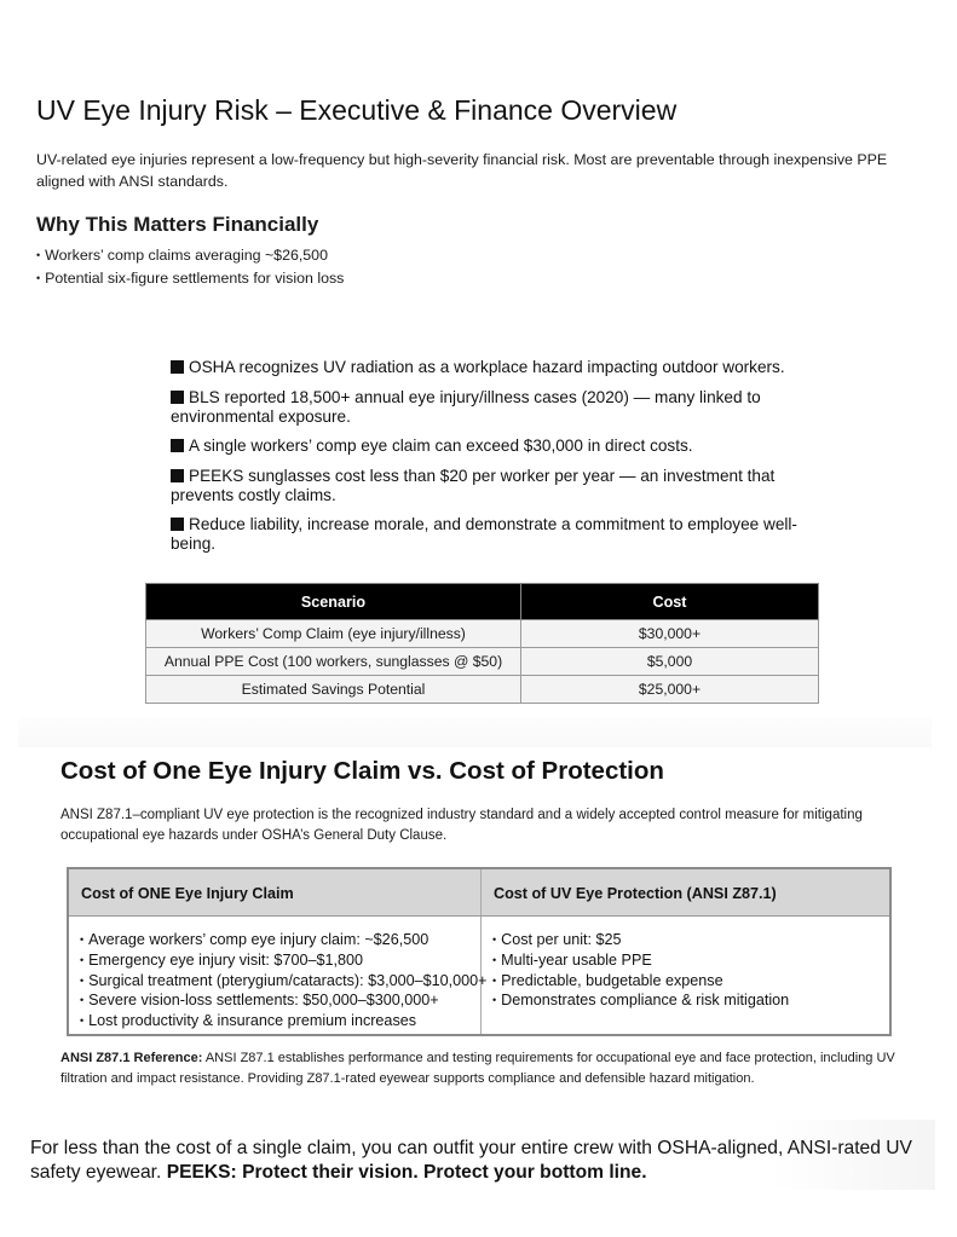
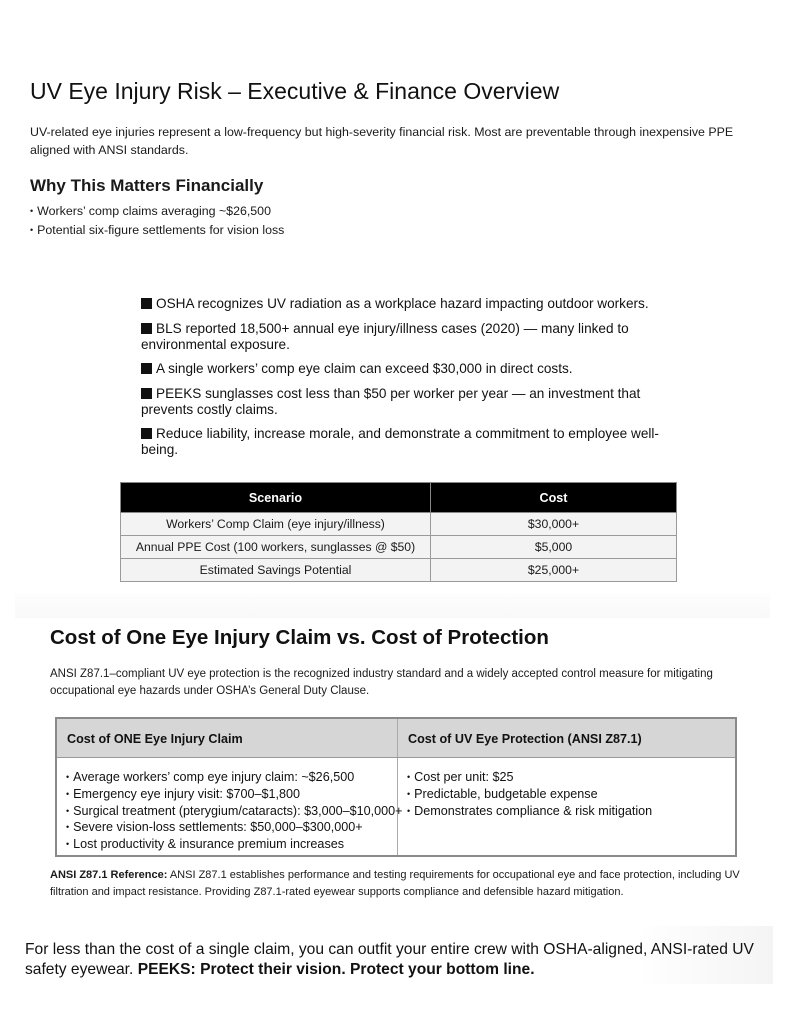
  UV Eye Injury Risk – Executive & Finance Overview
  UV-related eye injuries represent a low-frequency but high-severity financial risk. Most are preventable through inexpensive PPE aligned with ANSI standards.
  Why This Matters Financially
  Workers’ comp claims averaging ~$26,500
  Potential six-figure settlements for vision loss
  OSHA recognizes UV radiation as a workplace hazard impacting outdoor workers.
  BLS reported 18,500+ annual eye injury/illness cases (2020) — many linked to environmental exposure.
  A single workers’ comp eye claim can exceed $30,000 in direct costs.
- PEEKS sunglasses cost less than $20 per worker per year — an investment that prevents costly claims.
+ PEEKS sunglasses cost less than $50 per worker per year — an investment that prevents costly claims.
  Reduce liability, increase morale, and demonstrate a commitment to employee well-being.
  Scenario	Cost
  Workers’ Comp Claim (eye injury/illness)	$30,000+
  Annual PPE Cost (100 workers, sunglasses @ $50)	$5,000
  Estimated Savings Potential	$25,000+
  Cost of One Eye Injury Claim vs. Cost of Protection
  ANSI Z87.1–compliant UV eye protection is the recognized industry standard and a widely accepted control measure for mitigating occupational eye hazards under OSHA’s General Duty Clause.
  Cost of ONE Eye Injury Claim
  Cost of UV Eye Protection (ANSI Z87.1)
  Average workers’ comp eye injury claim: ~$26,500
  Emergency eye injury visit: $700–$1,800
  Surgical treatment (pterygium/cataracts): $3,000–$10,000+
  Severe vision-loss settlements: $50,000–$300,000+
  Lost productivity & insurance premium increases
  Cost per unit: $25
- Multi-year usable PPE
  Predictable, budgetable expense
  Demonstrates compliance & risk mitigation
  ANSI Z87.1 Reference: ANSI Z87.1 establishes performance and testing requirements for occupational eye and face protection, including UV filtration and impact resistance. Providing Z87.1-rated eyewear supports compliance and defensible hazard mitigation.
  For less than the cost of a single claim, you can outfit your entire crew with OSHA-aligned, ANSI-rated UV safety eyewear. PEEKS: Protect their vision. Protect your bottom line.
